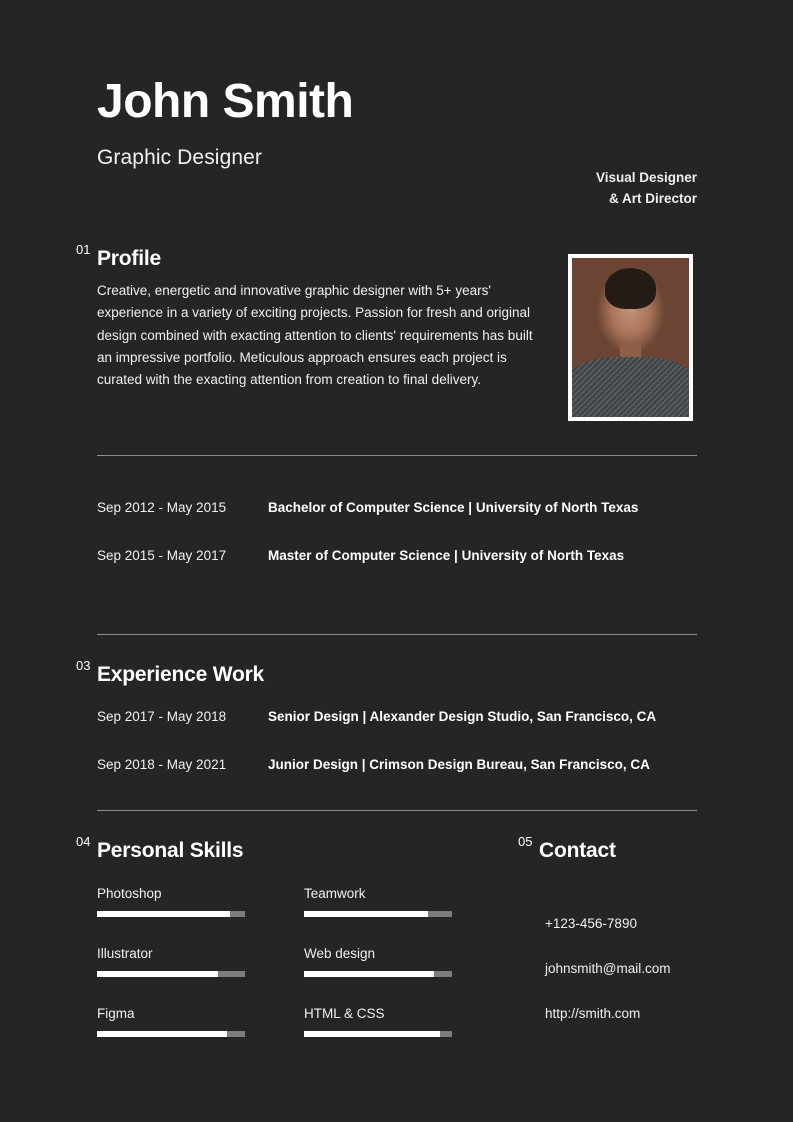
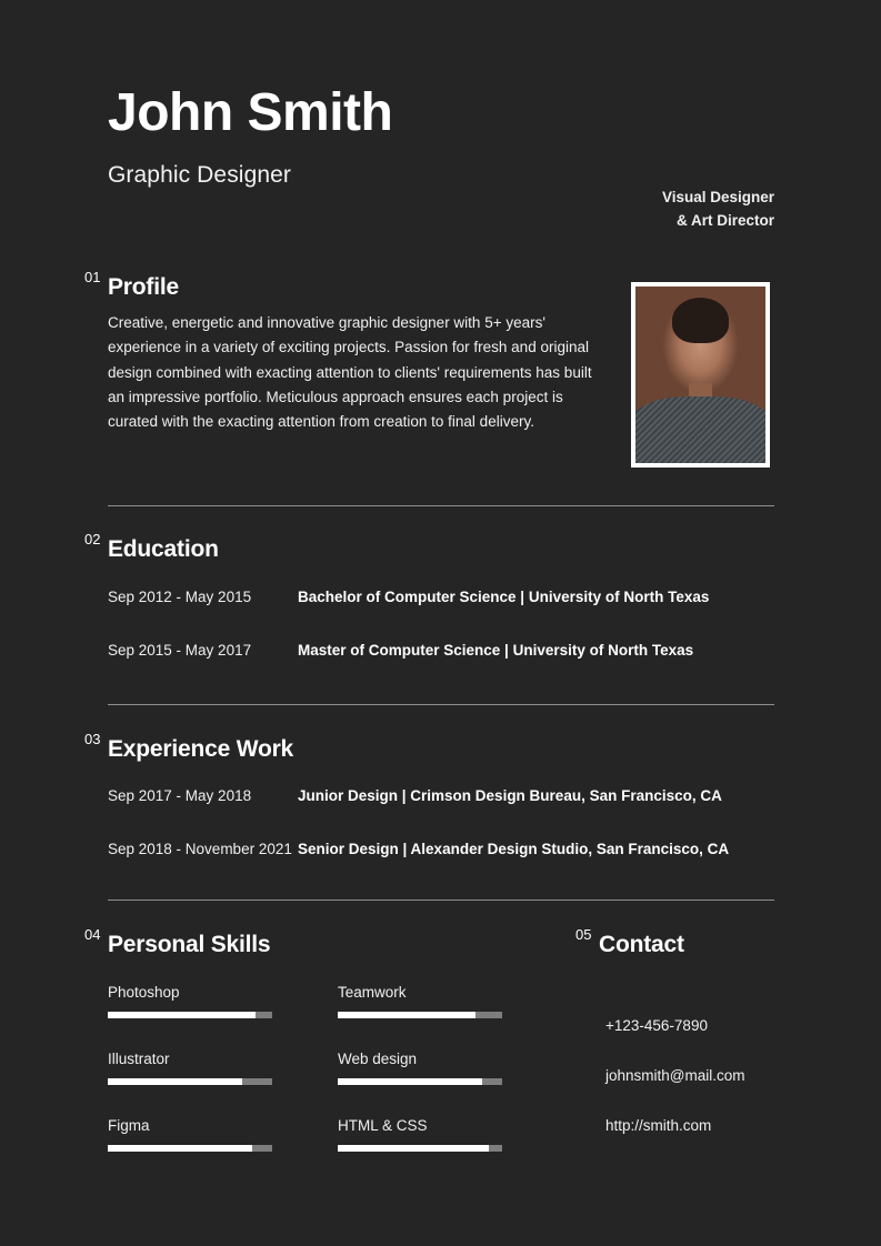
  John Smith
  Graphic Designer
  Visual Designer
  & Art Director
  01
  Profile
  Creative, energetic and innovative graphic designer with 5+ years' experience in a variety of exciting projects. Passion for fresh and original design combined with exacting attention to clients' requirements has built an impressive portfolio. Meticulous approach ensures each project is curated with the exacting attention from creation to final delivery.
+ 02
+ Education
  Sep 2012 - May 2015
  Bachelor of Computer Science | University of North Texas
  Sep 2015 - May 2017
  Master of Computer Science | University of North Texas
  03
  Experience Work
  Sep 2017 - May 2018
- Senior Design | Alexander Design Studio, San Francisco, CA
+ Junior Design | Crimson Design Bureau, San Francisco, CA
- Sep 2018 - May 2021
+ Sep 2018 - November 2021
- Junior Design | Crimson Design Bureau, San Francisco, CA
+ Senior Design | Alexander Design Studio, San Francisco, CA
  04
  Personal Skills
  Photoshop
  Illustrator
  Figma
  Teamwork
  Web design
  HTML & CSS
  05
  Contact
  +123-456-7890
  johnsmith@mail.com
  http://smith.com
